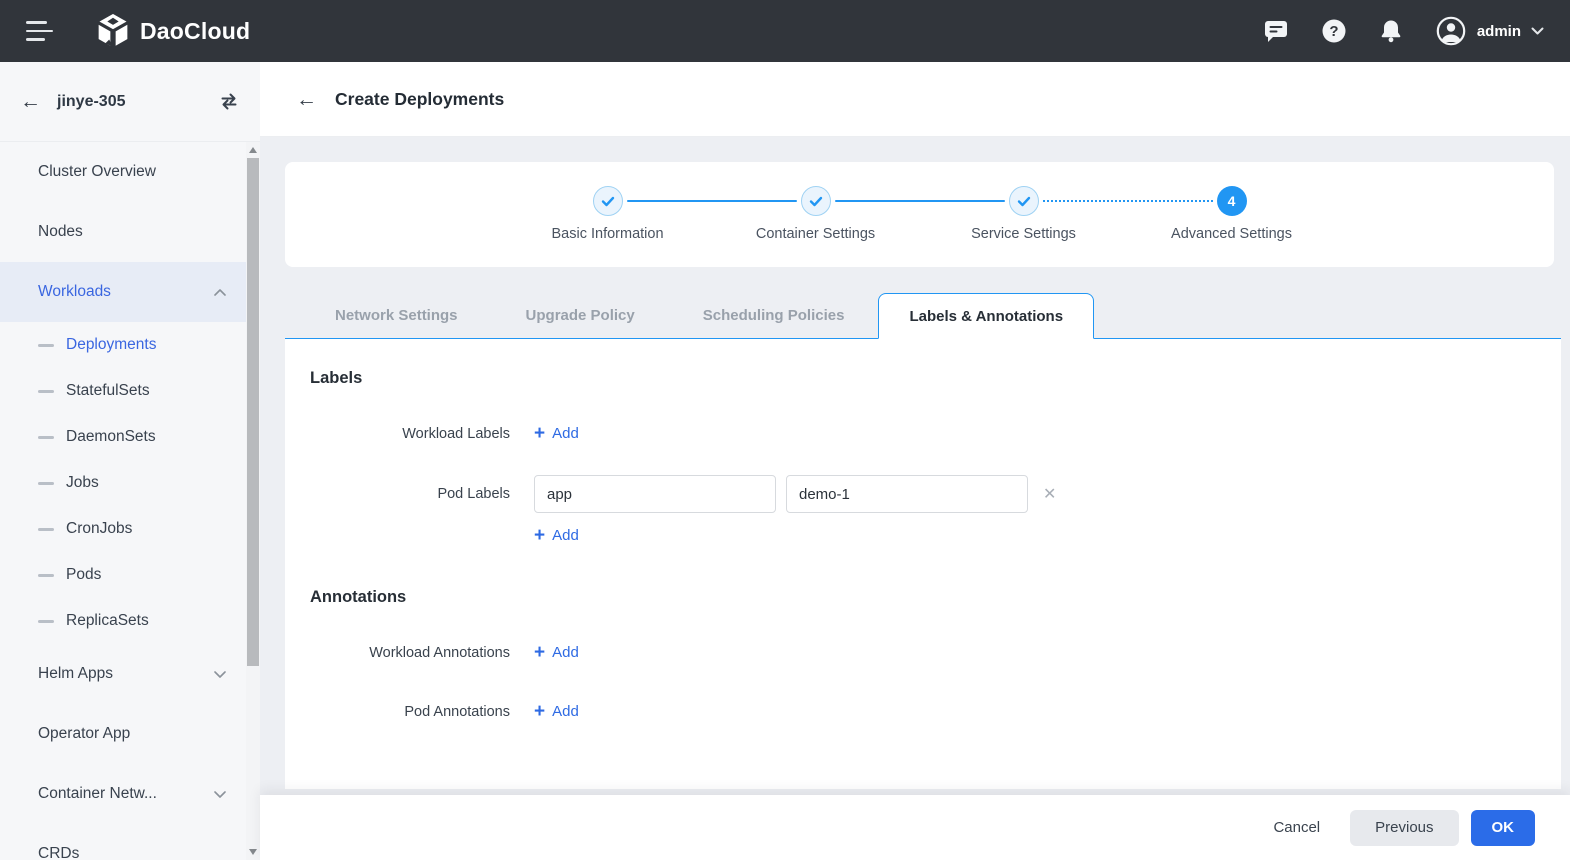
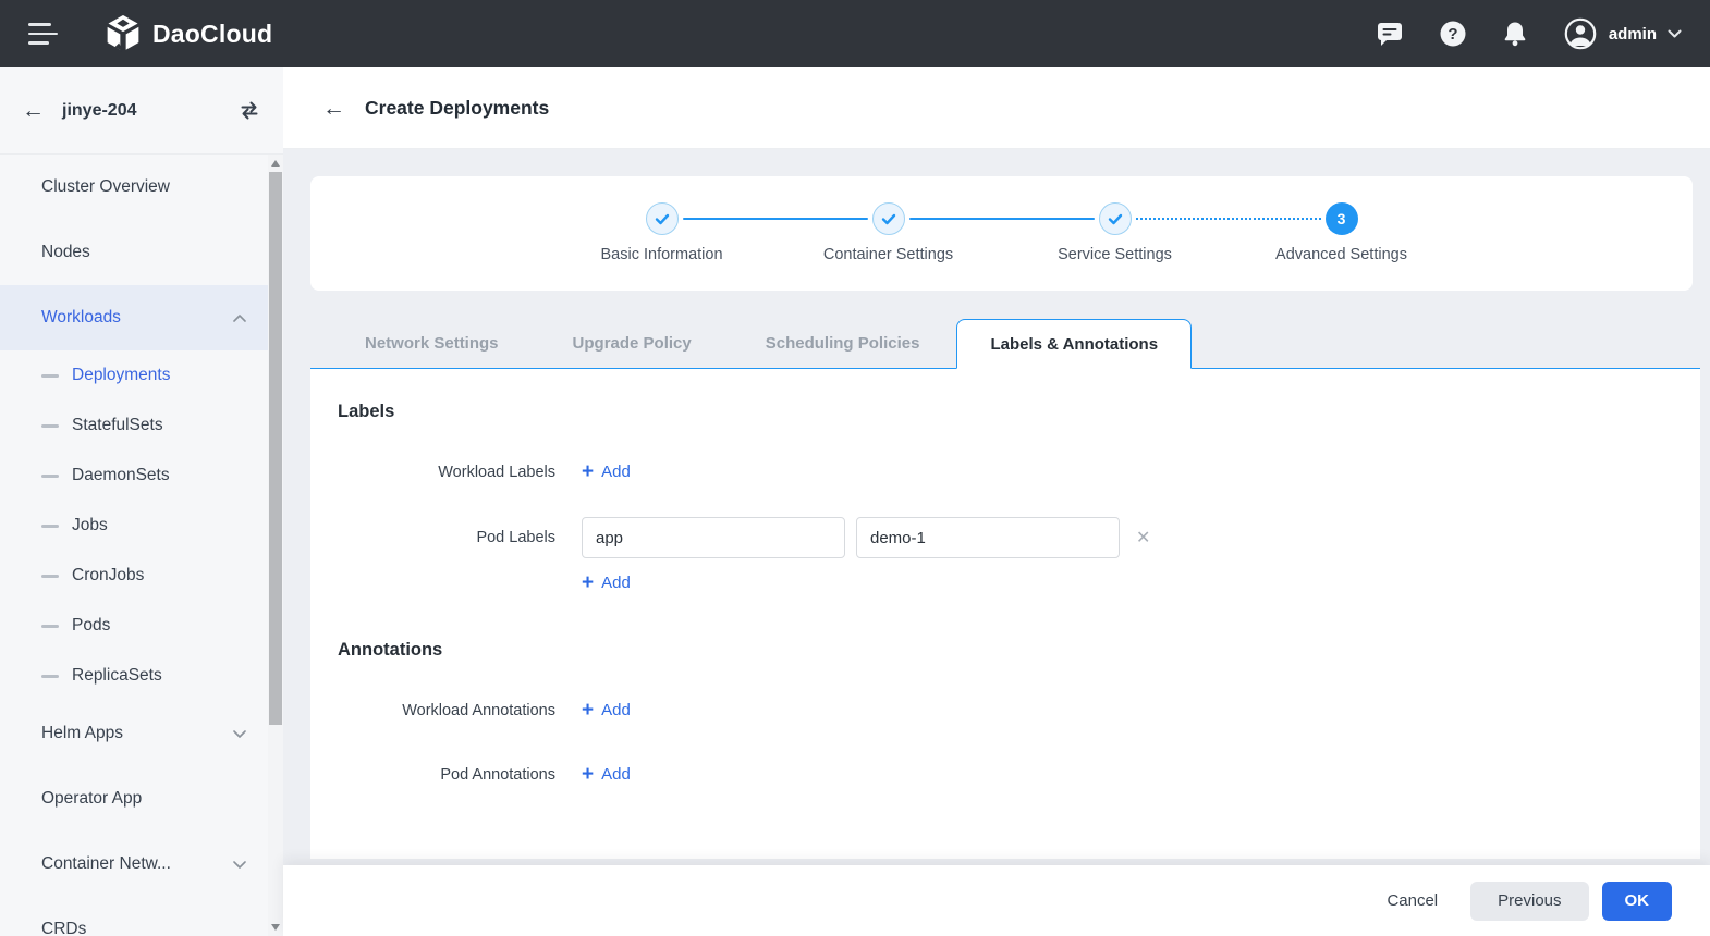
  DaoCloud
  ?
  admin
  ←
- jinye-305
+ jinye-204
  Cluster Overview
  Nodes
  Workloads
  Deployments
  StatefulSets
  DaemonSets
  Jobs
  CronJobs
  Pods
  ReplicaSets
  Helm Apps
  Operator App
  Container Netw...
  CRDs
  ←
  Create Deployments
  Basic Information
  Container Settings
  Service Settings
- 4
+ 3
  Advanced Settings
  Network Settings
  Upgrade Policy
  Scheduling Policies
  Labels & Annotations
  Labels
  Workload Labels
  +
  Add
  Pod Labels
  app
  demo-1
  ✕
  +
  Add
  Annotations
  Workload Annotations
  +
  Add
  Pod Annotations
  +
  Add
  Cancel
  Previous
  OK
